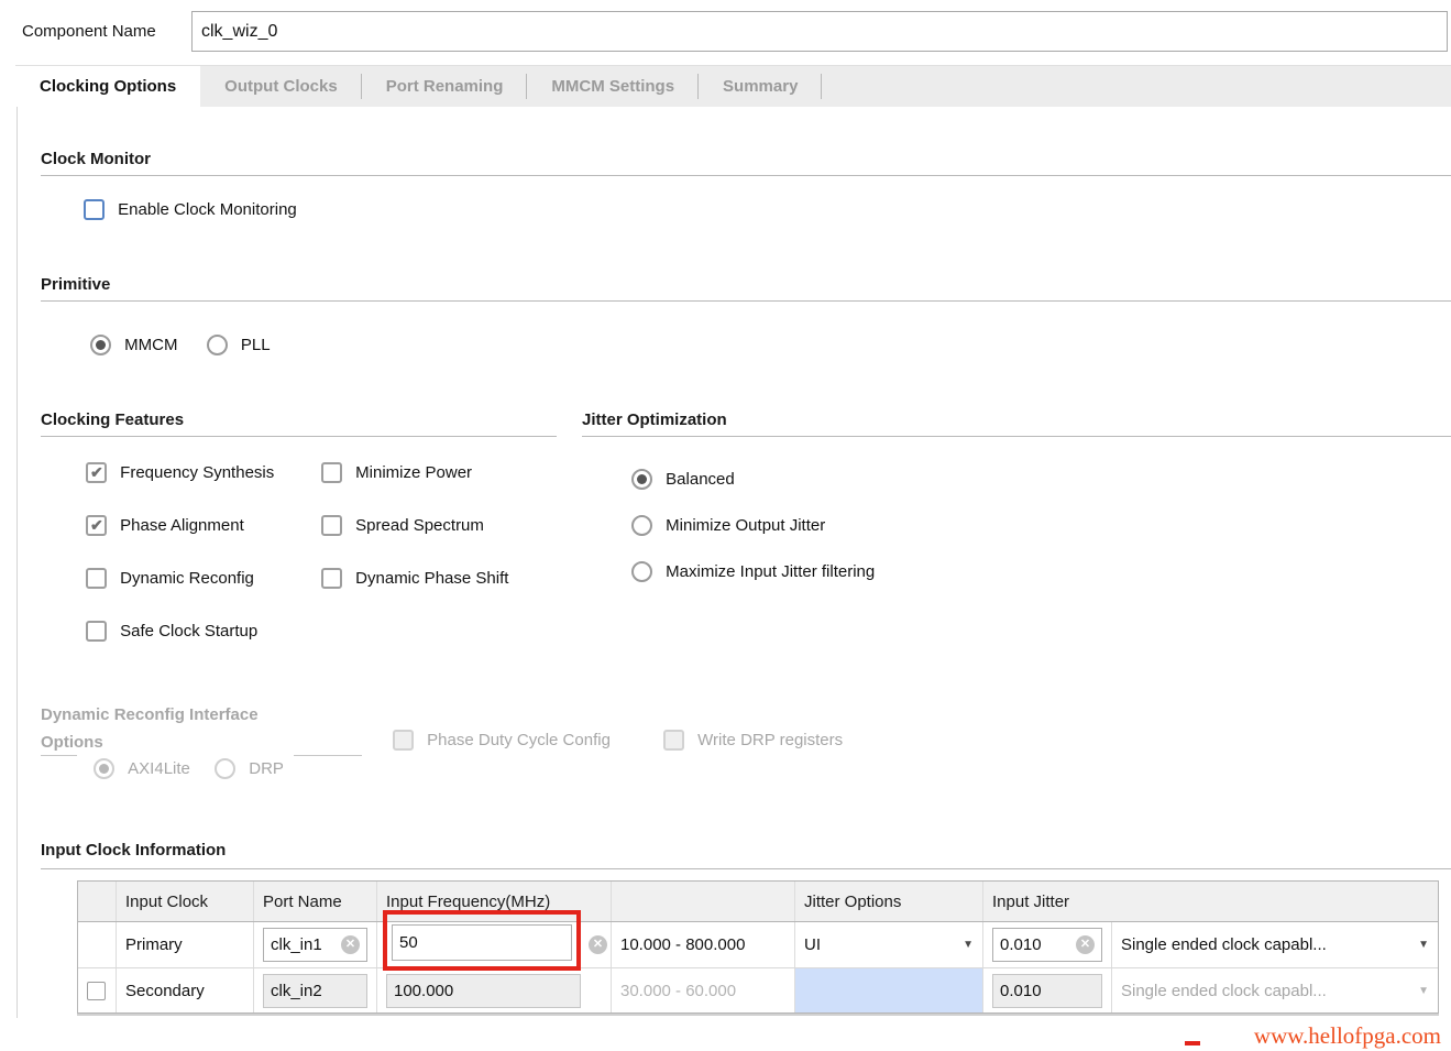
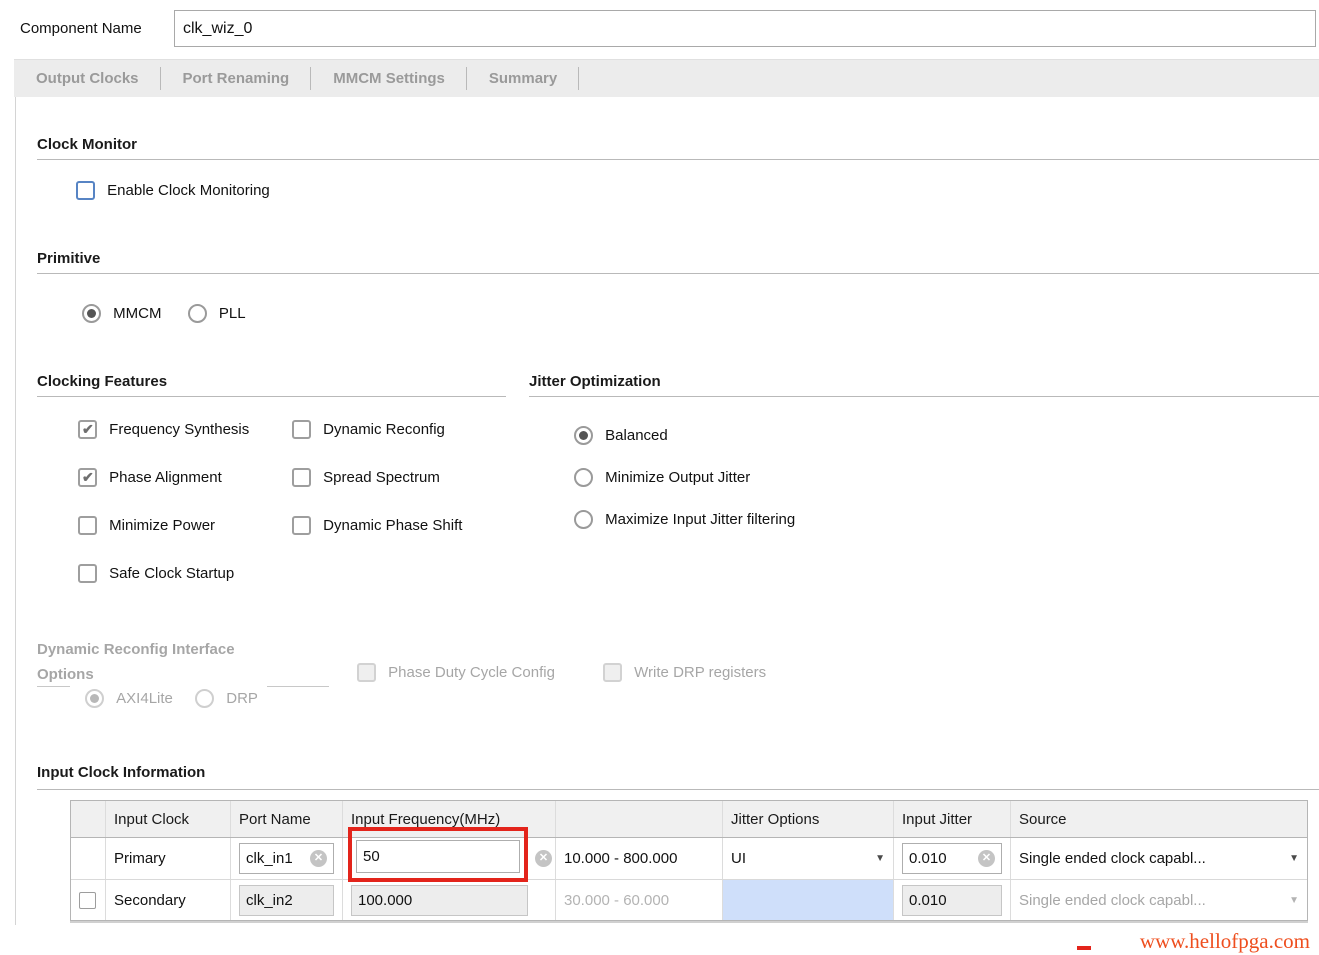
  Component Name
  clk_wiz_0
- Clocking Options
  Output Clocks
  Port Renaming
  MMCM Settings
  Summary
  Clock Monitor
  Enable Clock Monitoring
  Primitive
  MMCM PLL
  Clocking Features
  Frequency Synthesis
- Minimize Power
+ Dynamic Reconfig
  Phase Alignment
  Spread Spectrum
- Dynamic Reconfig
+ Minimize Power
  Dynamic Phase Shift
  Safe Clock Startup
  Jitter Optimization
  Balanced
  Minimize Output Jitter
  Maximize Input Jitter filtering
  Dynamic Reconfig Interface
  Options
  AXI4Lite DRP
  Phase Duty Cycle Config
  Write DRP registers
  Input Clock Information
  Input Clock
  Port Name
  Input Frequency(MHz)
  Jitter Options
  Input Jitter
+ Source
  Primary
  clk_in1
  ✕
  50
  ✕
  10.000 - 800.000
  UI
  ▼
  0.010
  ✕
  Single ended clock capabl...
  ▼
  Secondary
  clk_in2
  100.000
  30.000 - 60.000
  0.010
  Single ended clock capabl...
  ▼
  www.hellofpga.com
